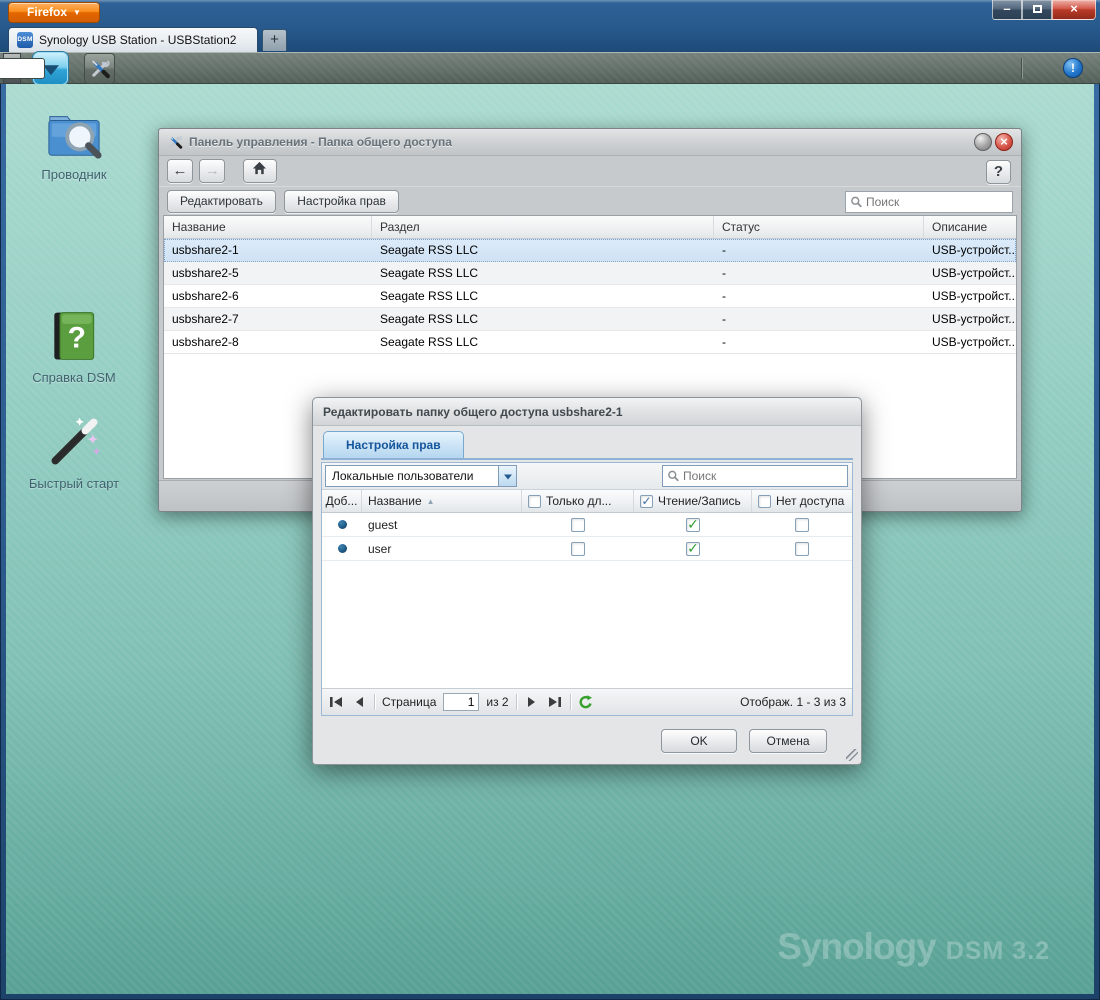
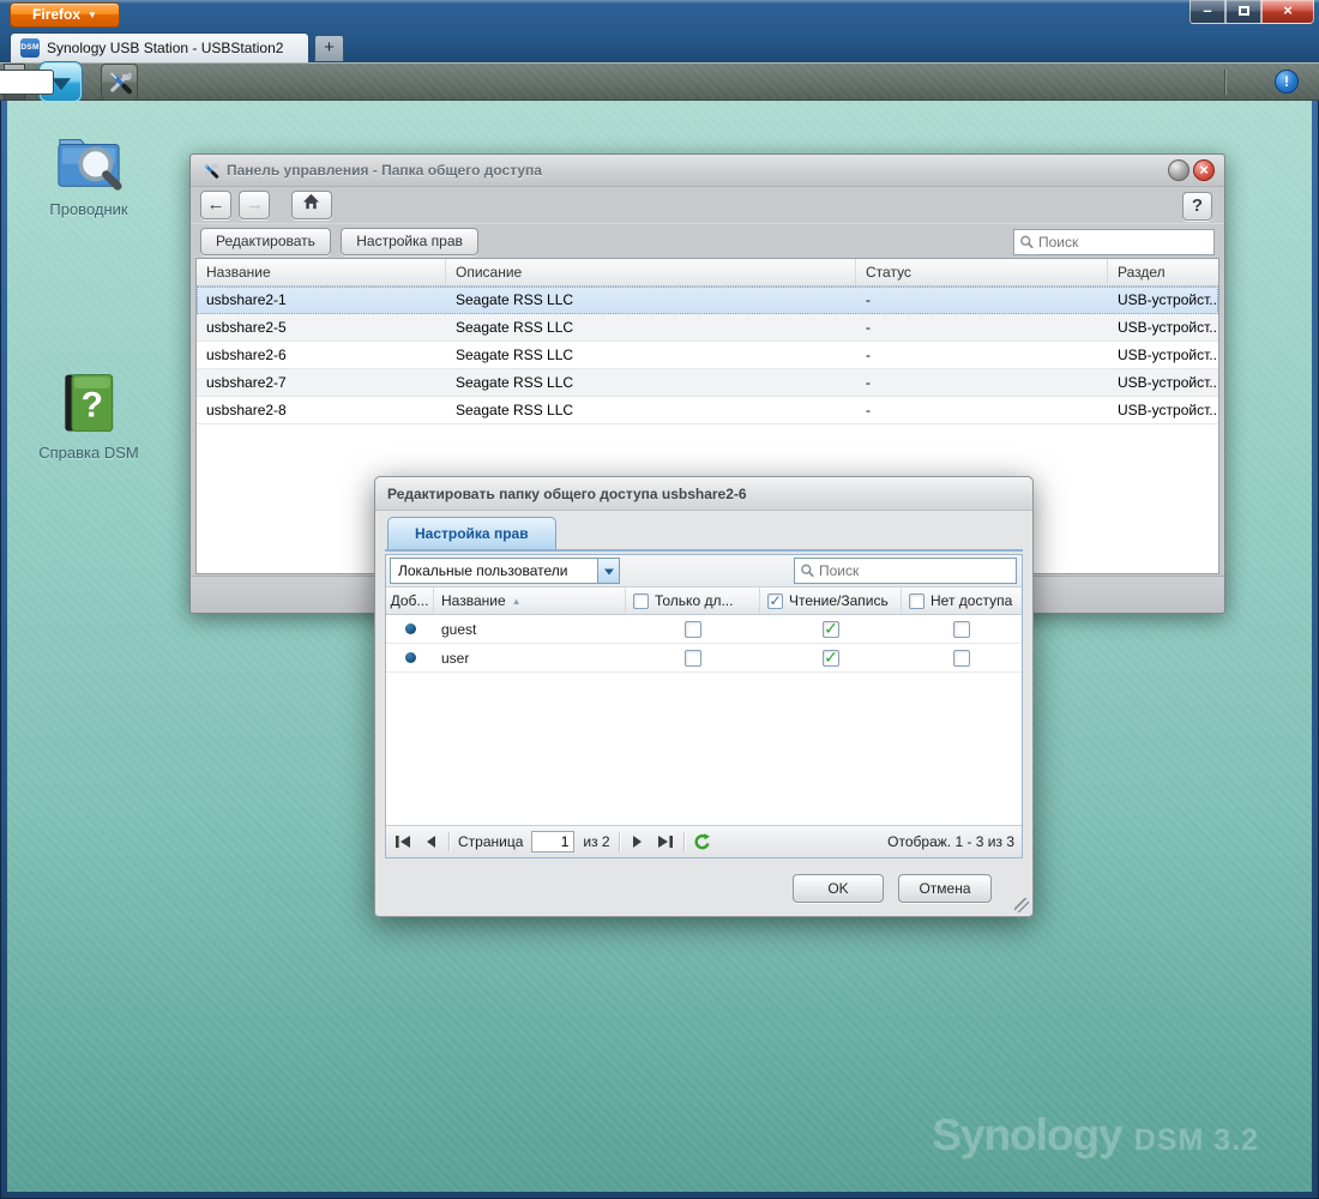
  Firefox ▼
  –
  ×
  Synology USB Station - USBStation2
  +
  !
  Проводник
  ?
  Справка DSM
- Быстрый старт
  Synology DSM 3.2
  Панель управления - Папка общего доступа
  ×
  ← →
  ?
  Редактировать Настройка прав
  Поиск
  Название
- Раздел
+ Описание
  Статус
- Описание
+ Раздел
  usbshare2-1
  Seagate RSS LLC
  -
  USB-устройст..
  usbshare2-5
  Seagate RSS LLC
  -
  USB-устройст..
  usbshare2-6
  Seagate RSS LLC
  -
  USB-устройст..
  usbshare2-7
  Seagate RSS LLC
  -
  USB-устройст..
  usbshare2-8
  Seagate RSS LLC
  -
  USB-устройст..
- Редактировать папку общего доступа usbshare2-1
+ Редактировать папку общего доступа usbshare2-6
  Настройка прав
  Локальные пользователи
  Поиск
  Доб...
  Название
  ▲
  Только дл...
  Чтение/Запись
  Нет доступа
  guest
  user
  Страница
  1
  из 2
  Отображ. 1 - 3 из 3
  OK
  Отмена
